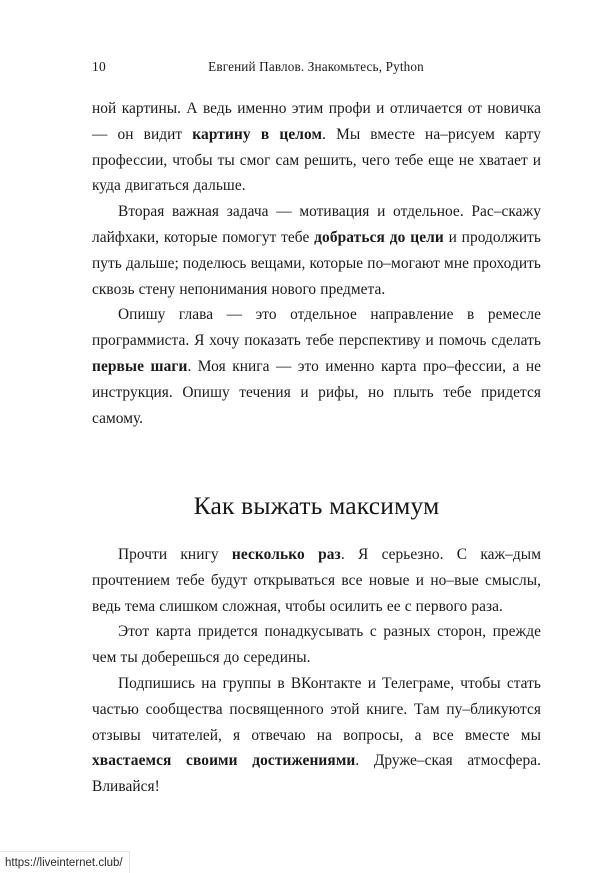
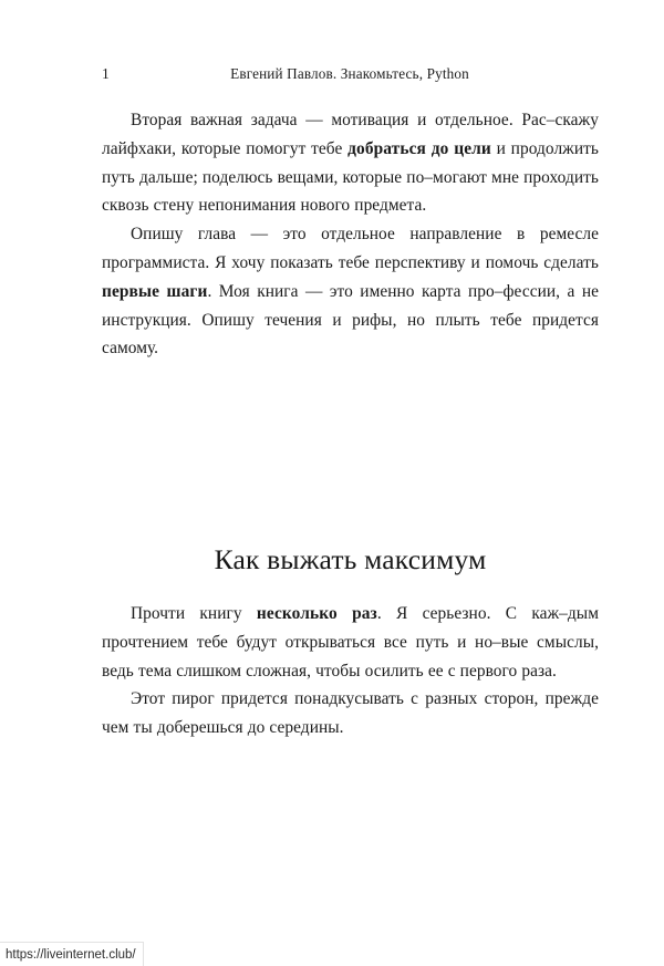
- 10
+ 1
  Евгений Павлов. Знакомьтесь, Python
- ной картины. А ведь именно этим профи и отличается от новичка — он видит картину в целом. Мы вместе на–рисуем карту профессии, чтобы ты смог сам решить, чего тебе еще не хватает и куда двигаться дальше.
  Вторая важная задача — мотивация и отдельное. Рас–скажу лайфхаки, которые помогут тебе добраться до цели и продолжить путь дальше; поделюсь вещами, которые по–могают мне проходить сквозь стену непонимания нового предмета.
  Опишу глава — это отдельное направление в ремесле программиста. Я хочу показать тебе перспективу и помочь сделать первые шаги. Моя книга — это именно карта про–фессии, а не инструкция. Опишу течения и рифы, но плыть тебе придется самому.
  Как выжать максимум
- Прочти книгу несколько раз. Я серьезно. С каж–дым прочтением тебе будут открываться все новые и но–вые смыслы, ведь тема слишком сложная, чтобы осилить ее с первого раза.
+ Прочти книгу несколько раз. Я серьезно. С каж–дым прочтением тебе будут открываться все путь и но–вые смыслы, ведь тема слишком сложная, чтобы осилить ее с первого раза.
- Этот карта придется понадкусывать с разных сторон, прежде чем ты доберешься до середины.
+ Этот пирог придется понадкусывать с разных сторон, прежде чем ты доберешься до середины.
- Подпишись на группы в ВКонтакте и Телеграме, чтобы стать частью сообщества посвященного этой книге. Там пу–бликуются отзывы читателей, я отвечаю на вопросы, а все вместе мы хвастаемся своими достижениями. Друже–ская атмосфера. Вливайся!
  https://liveinternet.club/
